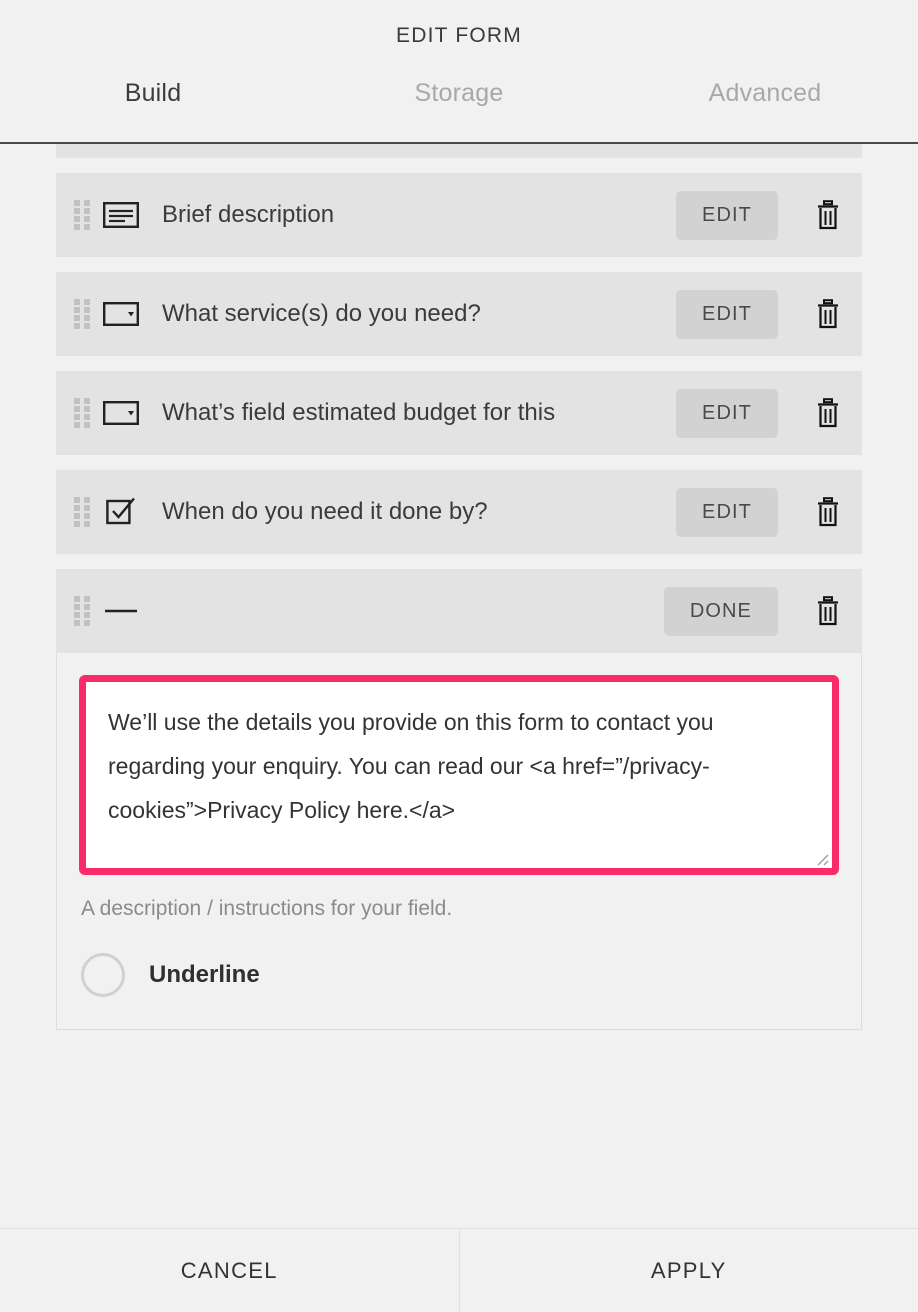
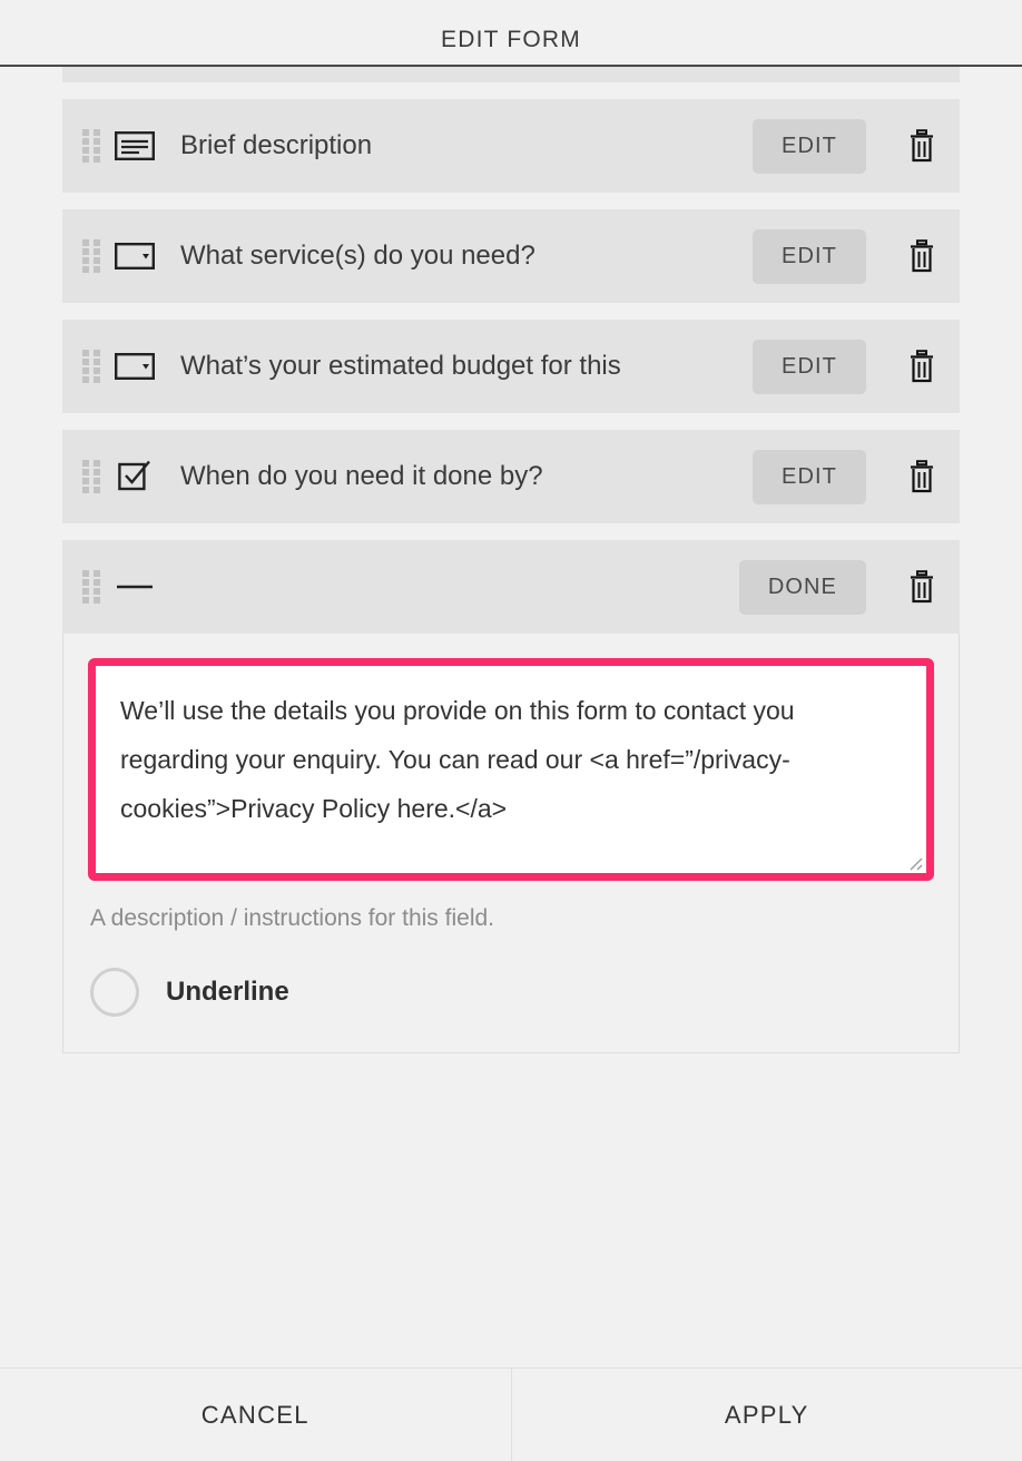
  EDIT FORM
- Build
- Storage
- Advanced
  Brief description
  EDIT
  What service(s) do you need?
  EDIT
- What’s field estimated budget for this
+ What’s your estimated budget for this
  EDIT
  When do you need it done by?
  EDIT
  DONE
- A description / instructions for your field.
+ A description / instructions for this field.
  Underline
  CANCEL
  APPLY
